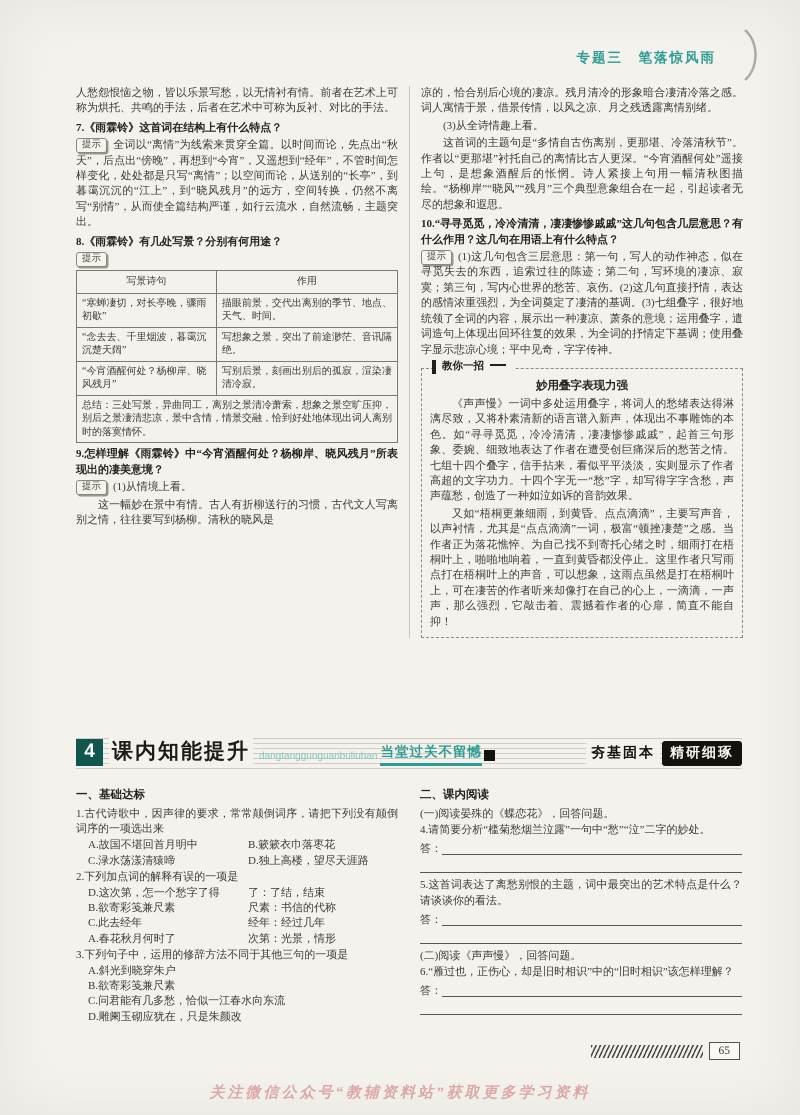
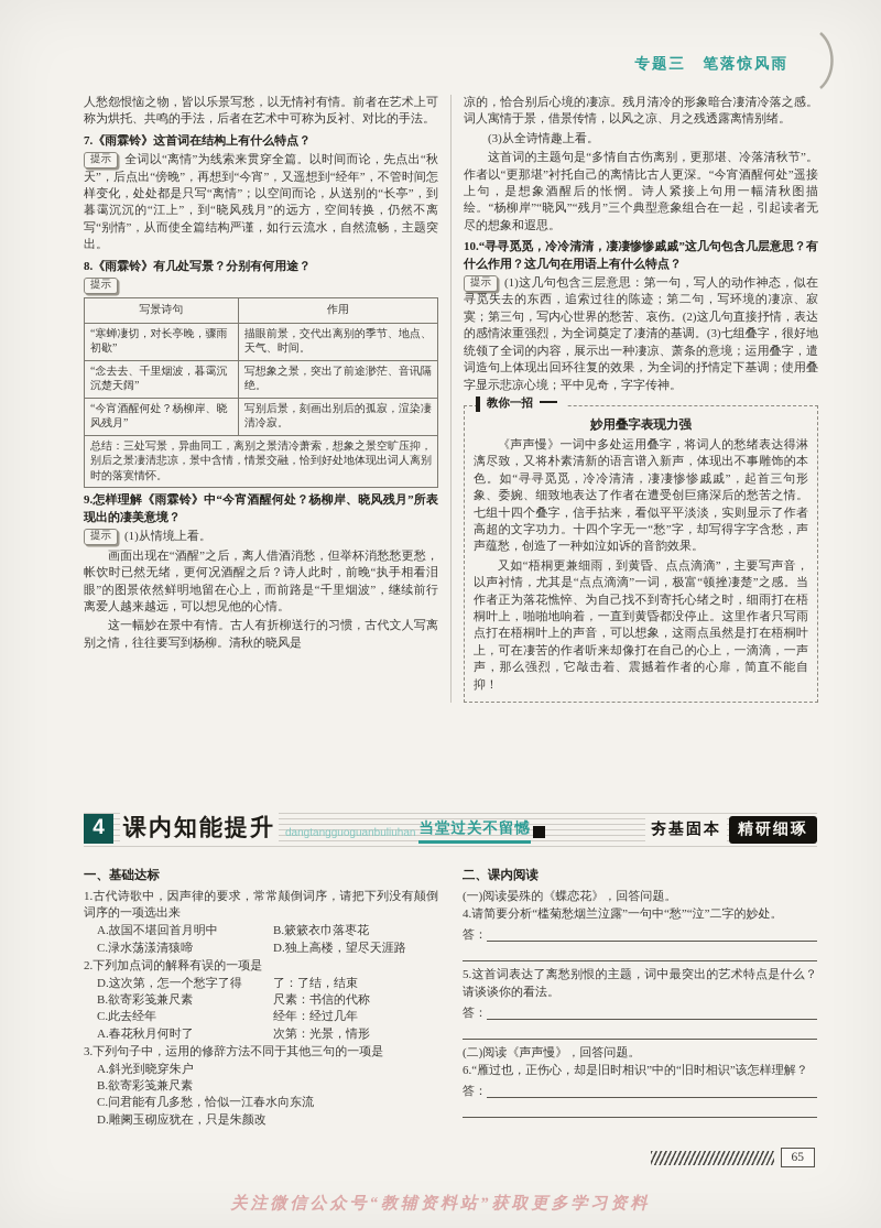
  专题三 笔落惊风雨
  人愁怨恨恼之物，皆以乐景写愁，以无情衬有情。前者在艺术上可称为烘托、共鸣的手法，后者在艺术中可称为反衬、对比的手法。
  7.《雨霖铃》这首词在结构上有什么特点？
  提示 全词以“离情”为线索来贯穿全篇。以时间而论，先点出“秋天”，后点出“傍晚”，再想到“今宵”，又遥想到“经年”，不管时间怎样变化，处处都是只写“离情”；以空间而论，从送别的“长亭”，到暮霭沉沉的“江上”，到“晓风残月”的远方，空间转换，仍然不离写“别情”，从而使全篇结构严谨，如行云流水，自然流畅，主题突出。
  8.《雨霖铃》有几处写景？分别有何用途？
  提示
  写景诗句	作用
  “寒蝉凄切，对长亭晚，骤雨初歇”	描眼前景，交代出离别的季节、地点、天气、时间。
  “念去去、千里烟波，暮霭沉沉楚天阔”	写想象之景，突出了前途渺茫、音讯隔绝。
  “今宵酒醒何处？杨柳岸、晓风残月”	写别后景，刻画出别后的孤寂，渲染凄清冷寂。
  总结：三处写景，异曲同工，离别之景清冷萧索，想象之景空旷压抑，别后之景凄清悲凉，景中含情，情景交融，恰到好处地体现出词人离别时的落寞情怀。
  9.怎样理解《雨霖铃》中“今宵酒醒何处？杨柳岸、晓风残月”所表现出的凄美意境？
  提示 (1)从情境上看。
+ 画面出现在“酒醒”之后，离人借酒消愁，但举杯消愁愁更愁，帐饮时已然无绪，更何况酒醒之后？诗人此时，前晚“执手相看泪眼”的图景依然鲜明地留在心上，而前路是“千里烟波”，继续前行离爱人越来越远，可以想见他的心情。
  这一幅妙在景中有情。古人有折柳送行的习惯，古代文人写离别之情，往往要写到杨柳。清秋的晓风是
  凉的，恰合别后心境的凄凉。残月清冷的形象暗合凄清冷落之感。词人寓情于景，借景传情，以风之凉、月之残透露离情别绪。
  (3)从全诗情趣上看。
  这首词的主题句是“多情自古伤离别，更那堪、冷落清秋节”。作者以“更那堪”衬托自己的离情比古人更深。“今宵酒醒何处”遥接上句，是想象酒醒后的怅惘。诗人紧接上句用一幅清秋图描绘。“杨柳岸”“晓风”“残月”三个典型意象组合在一起，引起读者无尽的想象和遐思。
  10.“寻寻觅觅，冷冷清清，凄凄惨惨戚戚”这几句包含几层意思？有什么作用？这几句在用语上有什么特点？
  提示 (1)这几句包含三层意思：第一句，写人的动作神态，似在寻觅失去的东西，追索过往的陈迹；第二句，写环境的凄凉、寂寞；第三句，写内心世界的愁苦、哀伤。(2)这几句直接抒情，表达的感情浓重强烈，为全词奠定了凄清的基调。(3)七组叠字，很好地统领了全词的内容，展示出一种凄凉、萧条的意境；运用叠字，遣词造句上体现出回环往复的效果，为全词的抒情定下基调；使用叠字显示悲凉心境；平中见奇，字字传神。
  教你一招
  妙用叠字表现力强
  《声声慢》一词中多处运用叠字，将词人的愁绪表达得淋漓尽致，又将朴素清新的语言谱入新声，体现出不事雕饰的本色。如“寻寻觅觅，冷冷清清，凄凄惨惨戚戚”，起首三句形象、委婉、细致地表达了作者在遭受创巨痛深后的愁苦之情。七组十四个叠字，信手拈来，看似平平淡淡，实则显示了作者高超的文字功力。十四个字无一“愁”字，却写得字字含愁，声声蕴愁，创造了一种如泣如诉的音韵效果。
  又如“梧桐更兼细雨，到黄昏、点点滴滴”，主要写声音，以声衬情，尤其是“点点滴滴”一词，极富“顿挫凄楚”之感。当作者正为落花憔悴、为自己找不到寄托心绪之时，细雨打在梧桐叶上，啪啪地响着，一直到黄昏都没停止。这里作者只写雨点打在梧桐叶上的声音，可以想象，这雨点虽然是打在梧桐叶上，可在凄苦的作者听来却像打在自己的心上，一滴滴，一声声，那么强烈，它敲击着、震撼着作者的心扉，简直不能自抑！
  4
  课内知能提升
  dangtangguoguanbuliuhan
  当堂过关不留憾
  夯基固本
  精研细琢
  一、基础达标
  1.古代诗歌中，因声律的要求，常常颠倒词序，请把下列没有颠倒词序的一项选出来
  A.故国不堪回首月明中
  B.簌簌衣巾落枣花
  C.渌水荡漾清猿啼
  D.独上高楼，望尽天涯路
  2.下列加点词的解释有误的一项是
  D.这次第，怎一个愁字了得
  了：了结，结束
  B.欲寄彩笺兼尺素
  尺素：书信的代称
  C.此去经年
  经年：经过几年
  A.春花秋月何时了
  次第：光景，情形
  3.下列句子中，运用的修辞方法不同于其他三句的一项是
  A.斜光到晓穿朱户
  B.欲寄彩笺兼尺素
  C.问君能有几多愁，恰似一江春水向东流
  D.雕阑玉砌应犹在，只是朱颜改
  二、课内阅读
  (一)阅读晏殊的《蝶恋花》，回答问题。
  4.请简要分析“槛菊愁烟兰泣露”一句中“愁”“泣”二字的妙处。
  答：
  5.这首词表达了离愁别恨的主题，词中最突出的艺术特点是什么？请谈谈你的看法。
  答：
  (二)阅读《声声慢》，回答问题。
  6.“雁过也，正伤心，却是旧时相识”中的“旧时相识”该怎样理解？
  答：
  65
  关注微信公众号“教辅资料站”获取更多学习资料
